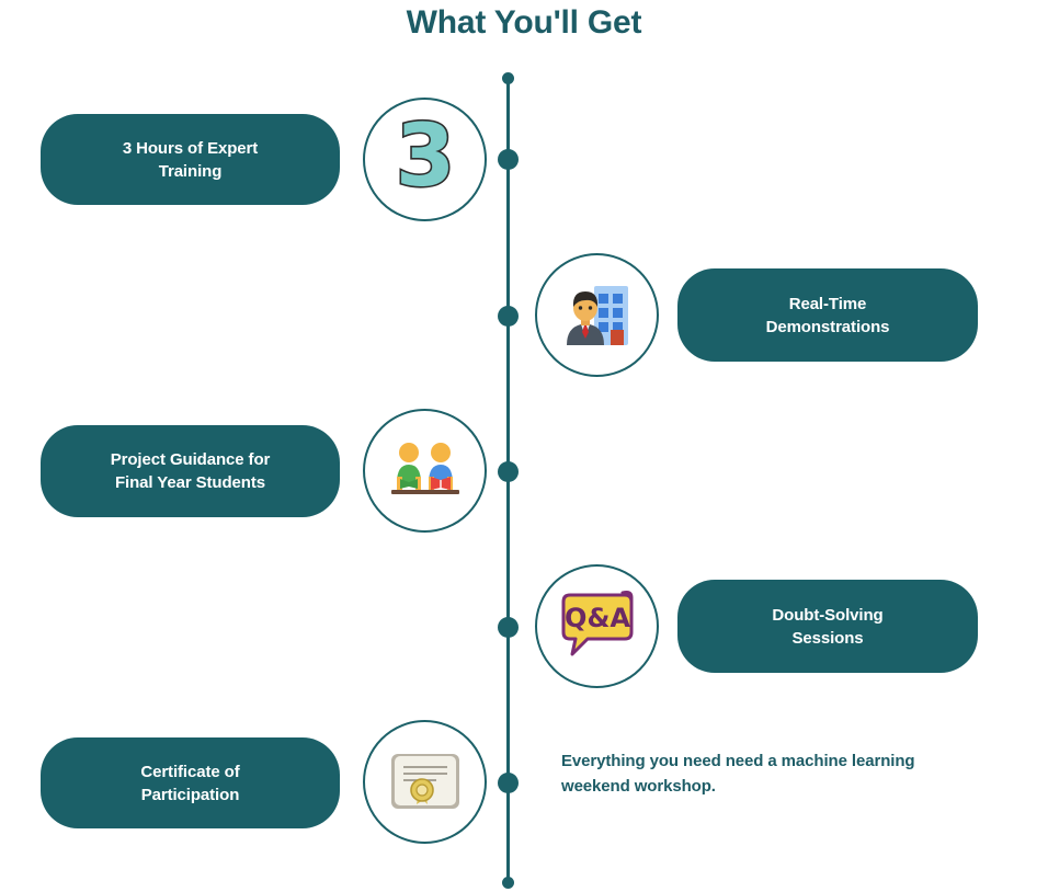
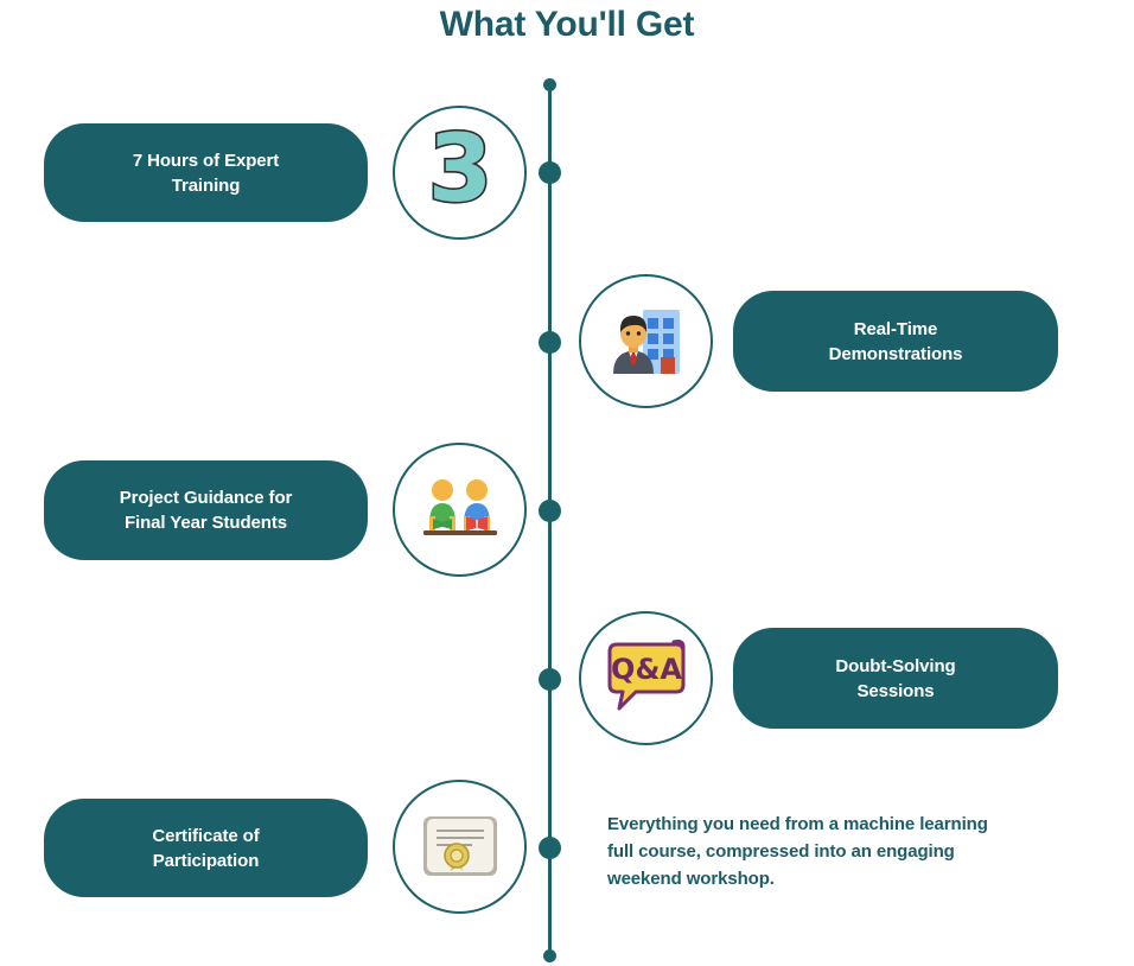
  What You'll Get
- 3 Hours of Expert
+ 7 Hours of Expert
  Training
  3
  Real-Time
  Demonstrations
  Project Guidance for
  Final Year Students
  Q&A
  Doubt-Solving
  Sessions
  Certificate of
  Participation
- Everything you need need a machine learning
+ Everything you need from a machine learning
+ full course, compressed into an engaging
  weekend workshop.
